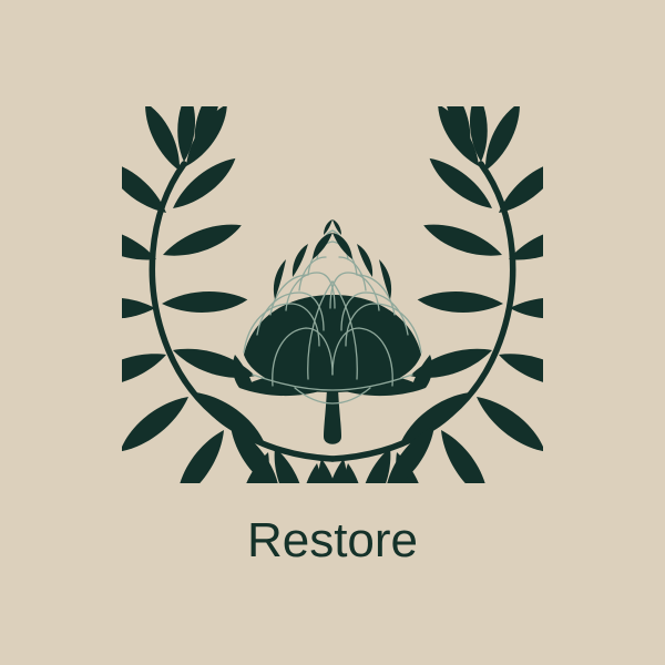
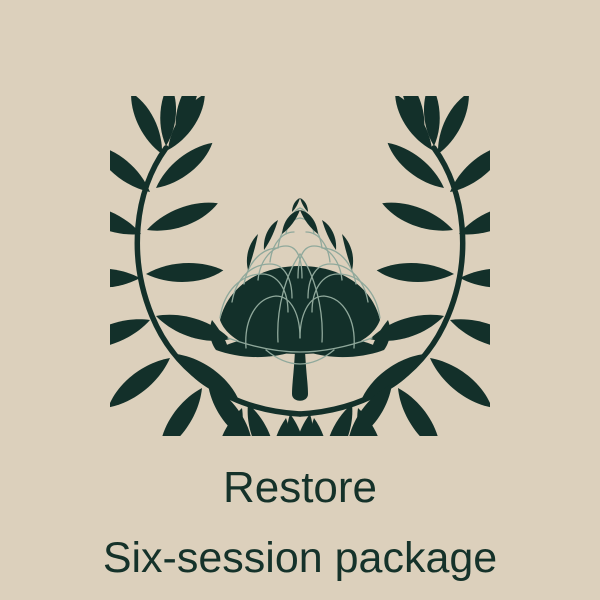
  Restore
+ Six-session package
